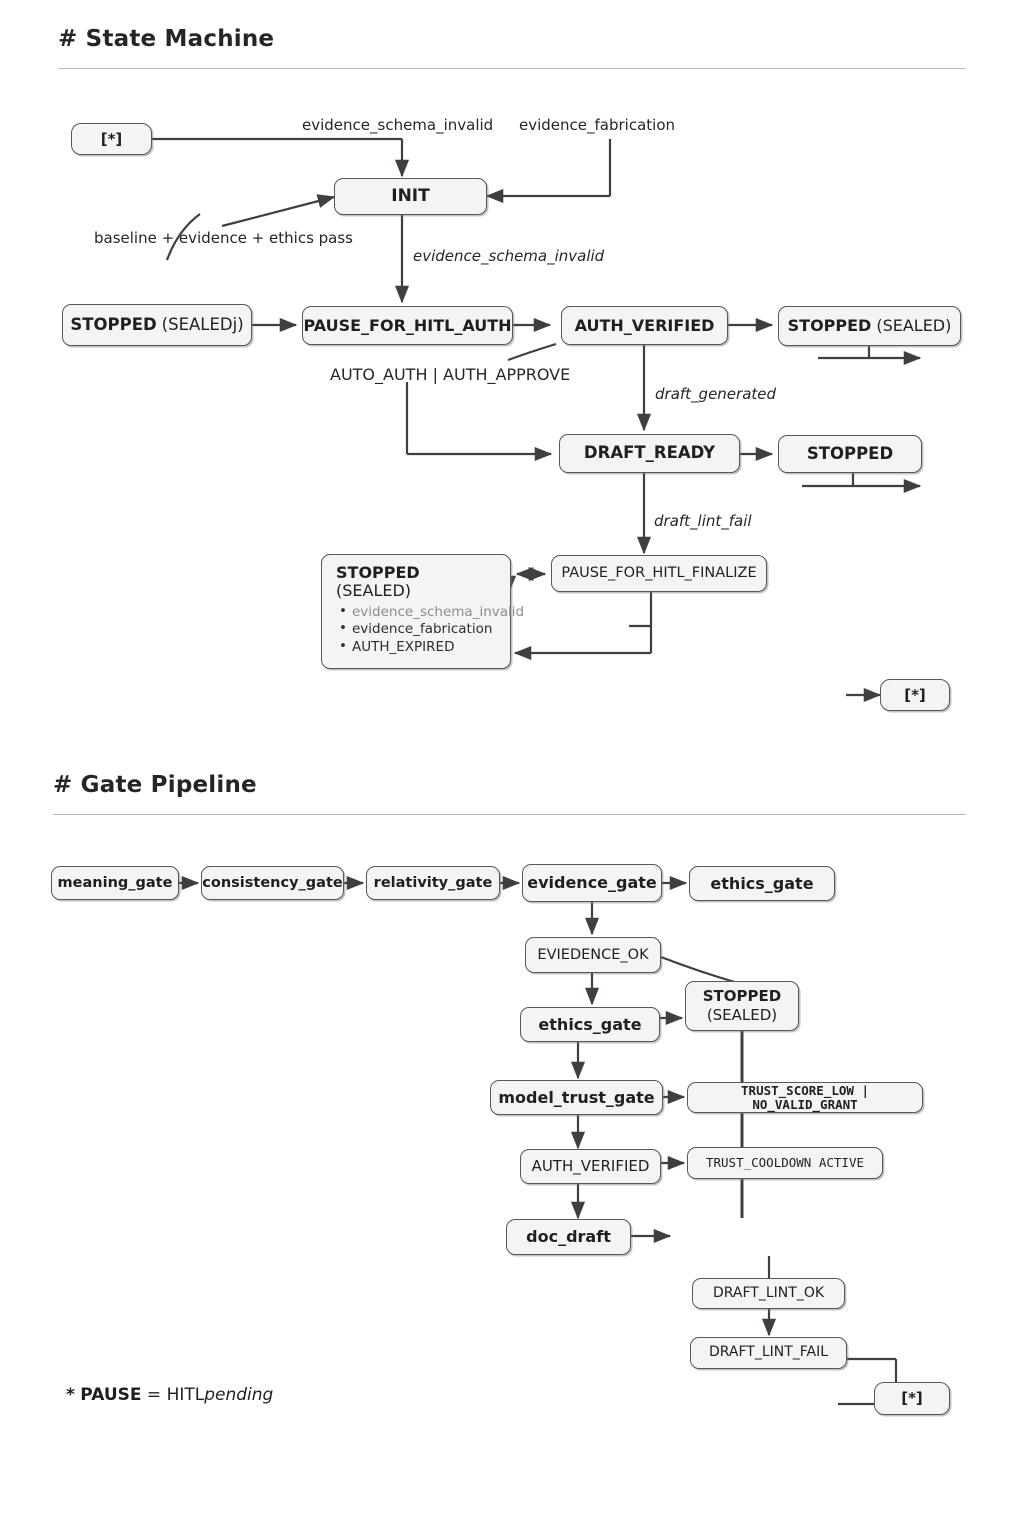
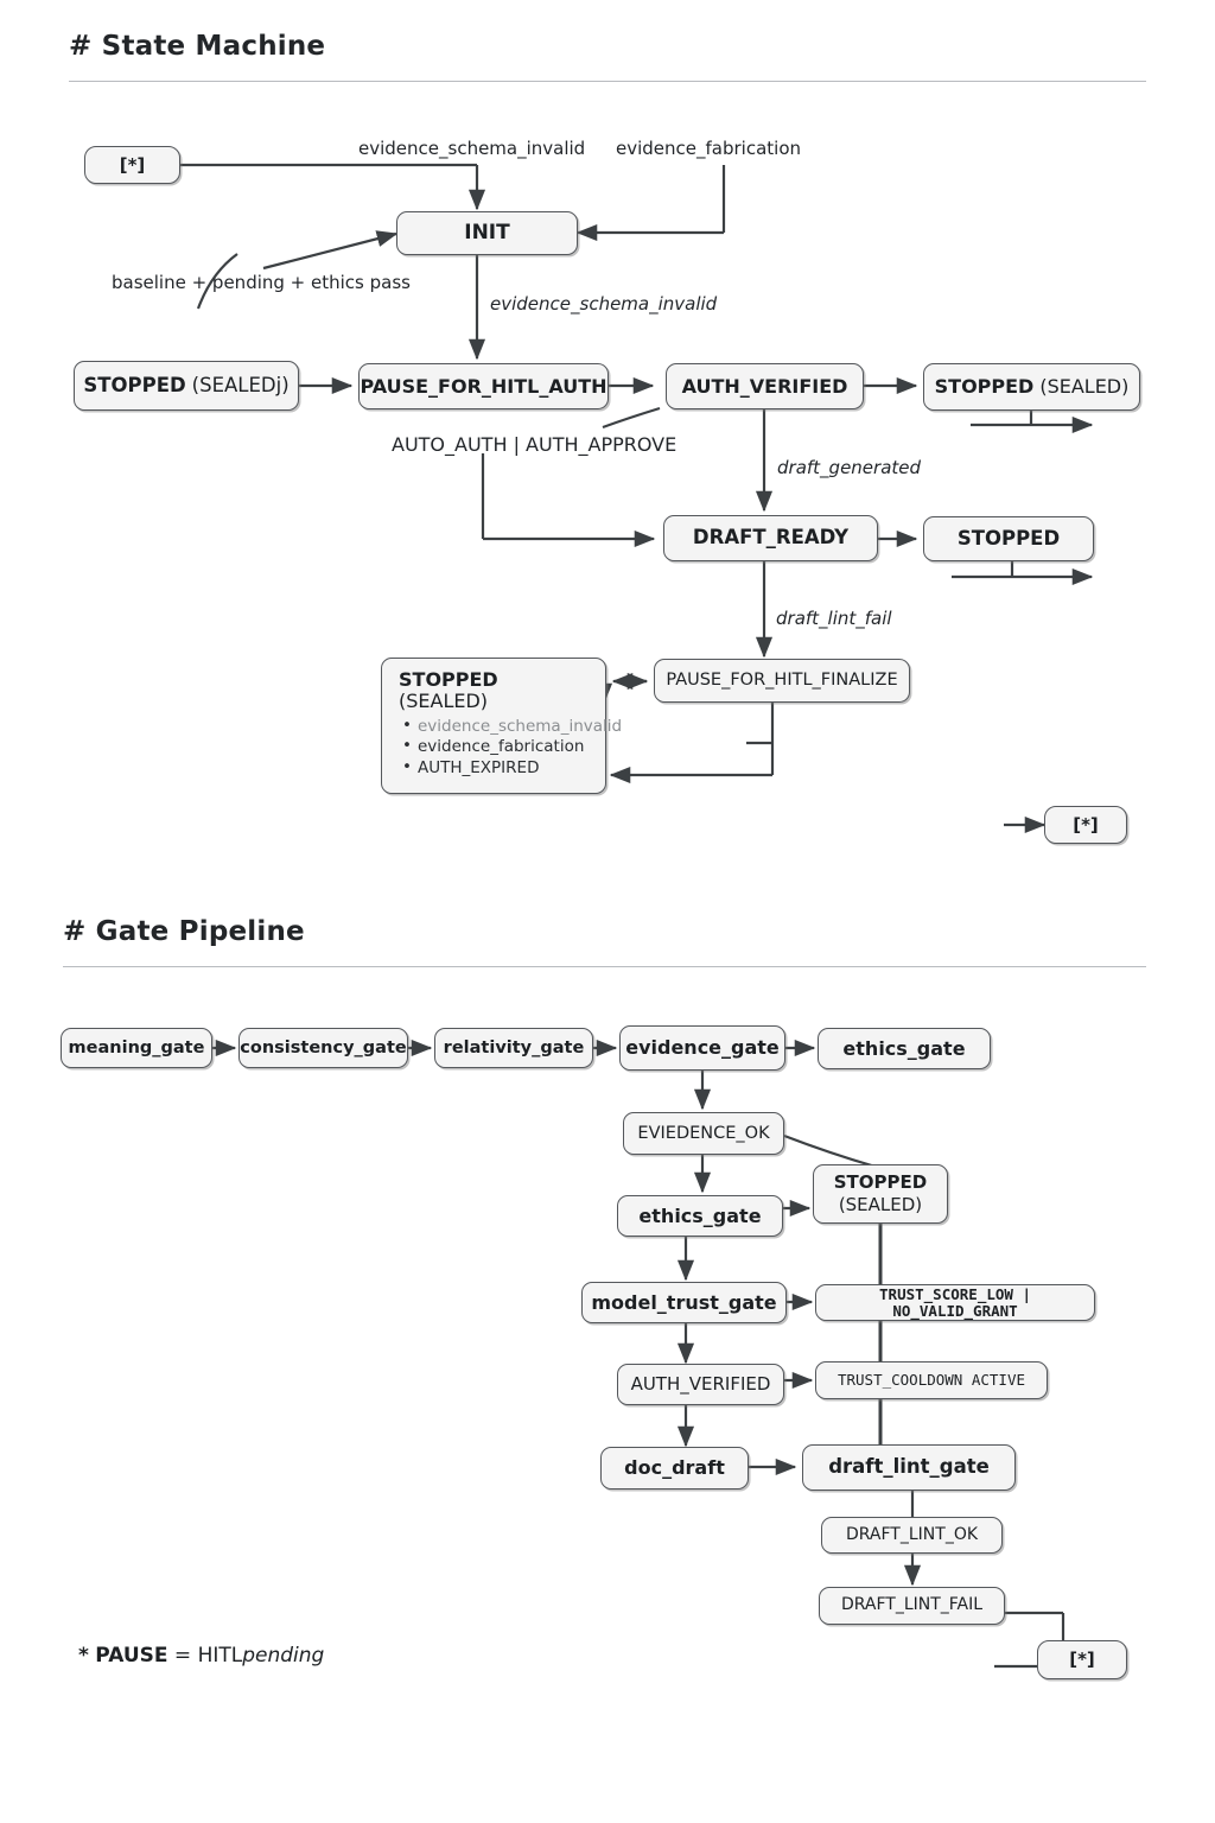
  # State Machine
  [*]
  INIT
  STOPPED
  (SEALEDj)
  PAUSE_FOR_HITL_AUTH
  AUTH_VERIFIED
  STOPPED
  (SEALED)
  DRAFT_READY
  STOPPED
  PAUSE_FOR_HITL_FINALIZE
  STOPPED (SEALED)
  evidence_schema_inv
  evidence_fabrication
  AUTH_EXPIRED
  [*]
  evidence_schema_invalid
  evidence_fabrication
- baseline + evidence + ethics pass
+ baseline + pending + ethics pass
  evidence_schema_invalid
  AUTO_AUTH | AUTH_APPROVE
  draft_generated
  draft_lint_fail
  # Gate Pipeline
  meaning_gate
  consistency_gate
  relativity_gate
  evidence_gate
  ethics_gate
  EVIEDENCE_OK
  ethics_gate
  STOPPED
  (SEALED)
  model_trust_gate
  TRUST_SCORE_LOW | NO_VALID_GRANT
  AUTH_VERIFIED
  TRUST_COOLDOWN ACTIVE
  doc_draft
+ draft_lint_gate
  DRAFT_LINT_OK
  DRAFT_LINT_FAIL
  [*]
  * PAUSE = HITLpending
